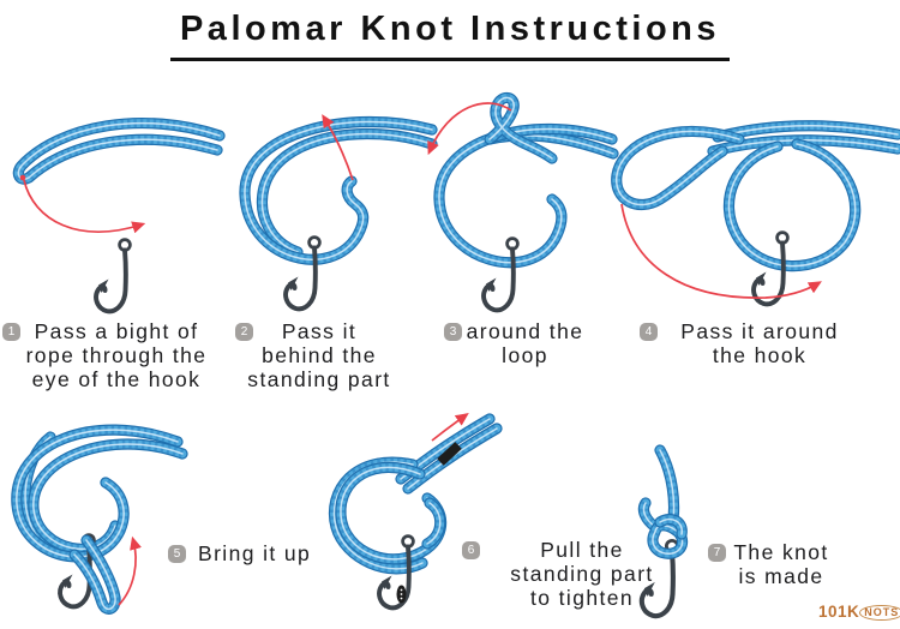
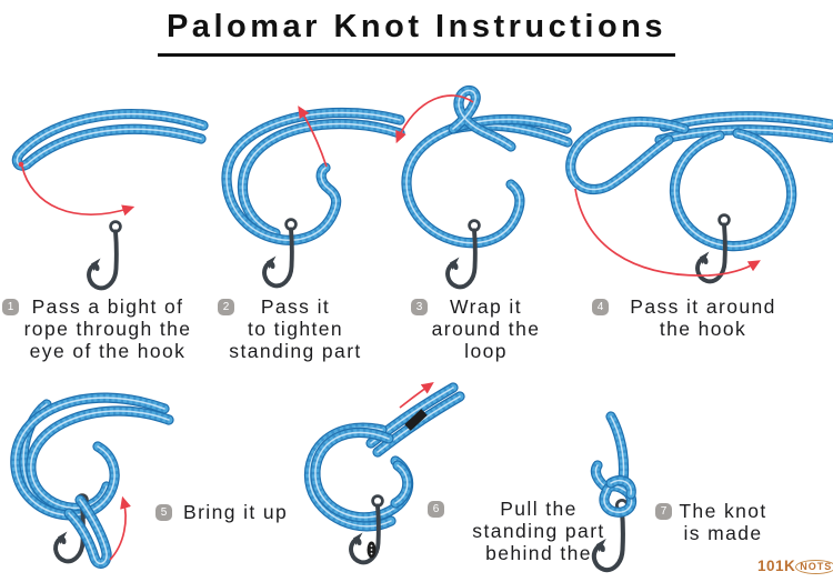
  Palomar Knot Instructions
  1
  Pass a bight of
  rope through the
  eye of the hook
  2
  Pass it
- behind the
+ to tighten
  standing part
  3
+ Wrap it
  around the
  loop
  4
  Pass it around
  the hook
  5
  Bring it up
  6
  Pull the
  standing part
- to tighten
+ behind the
  7
  The knot
  is made
  101K NOTS
